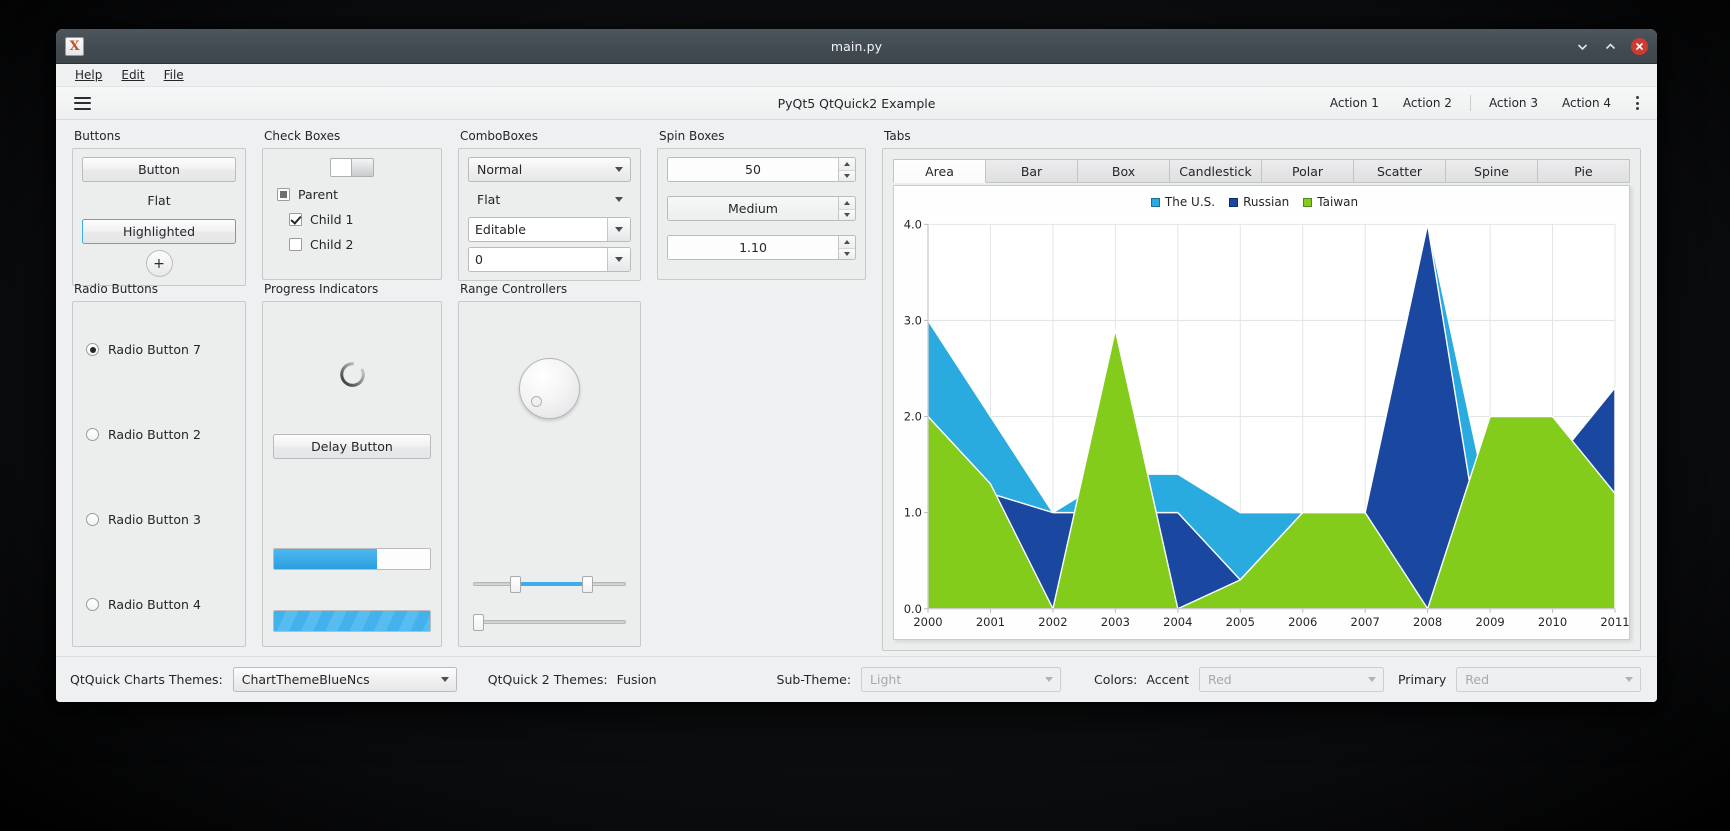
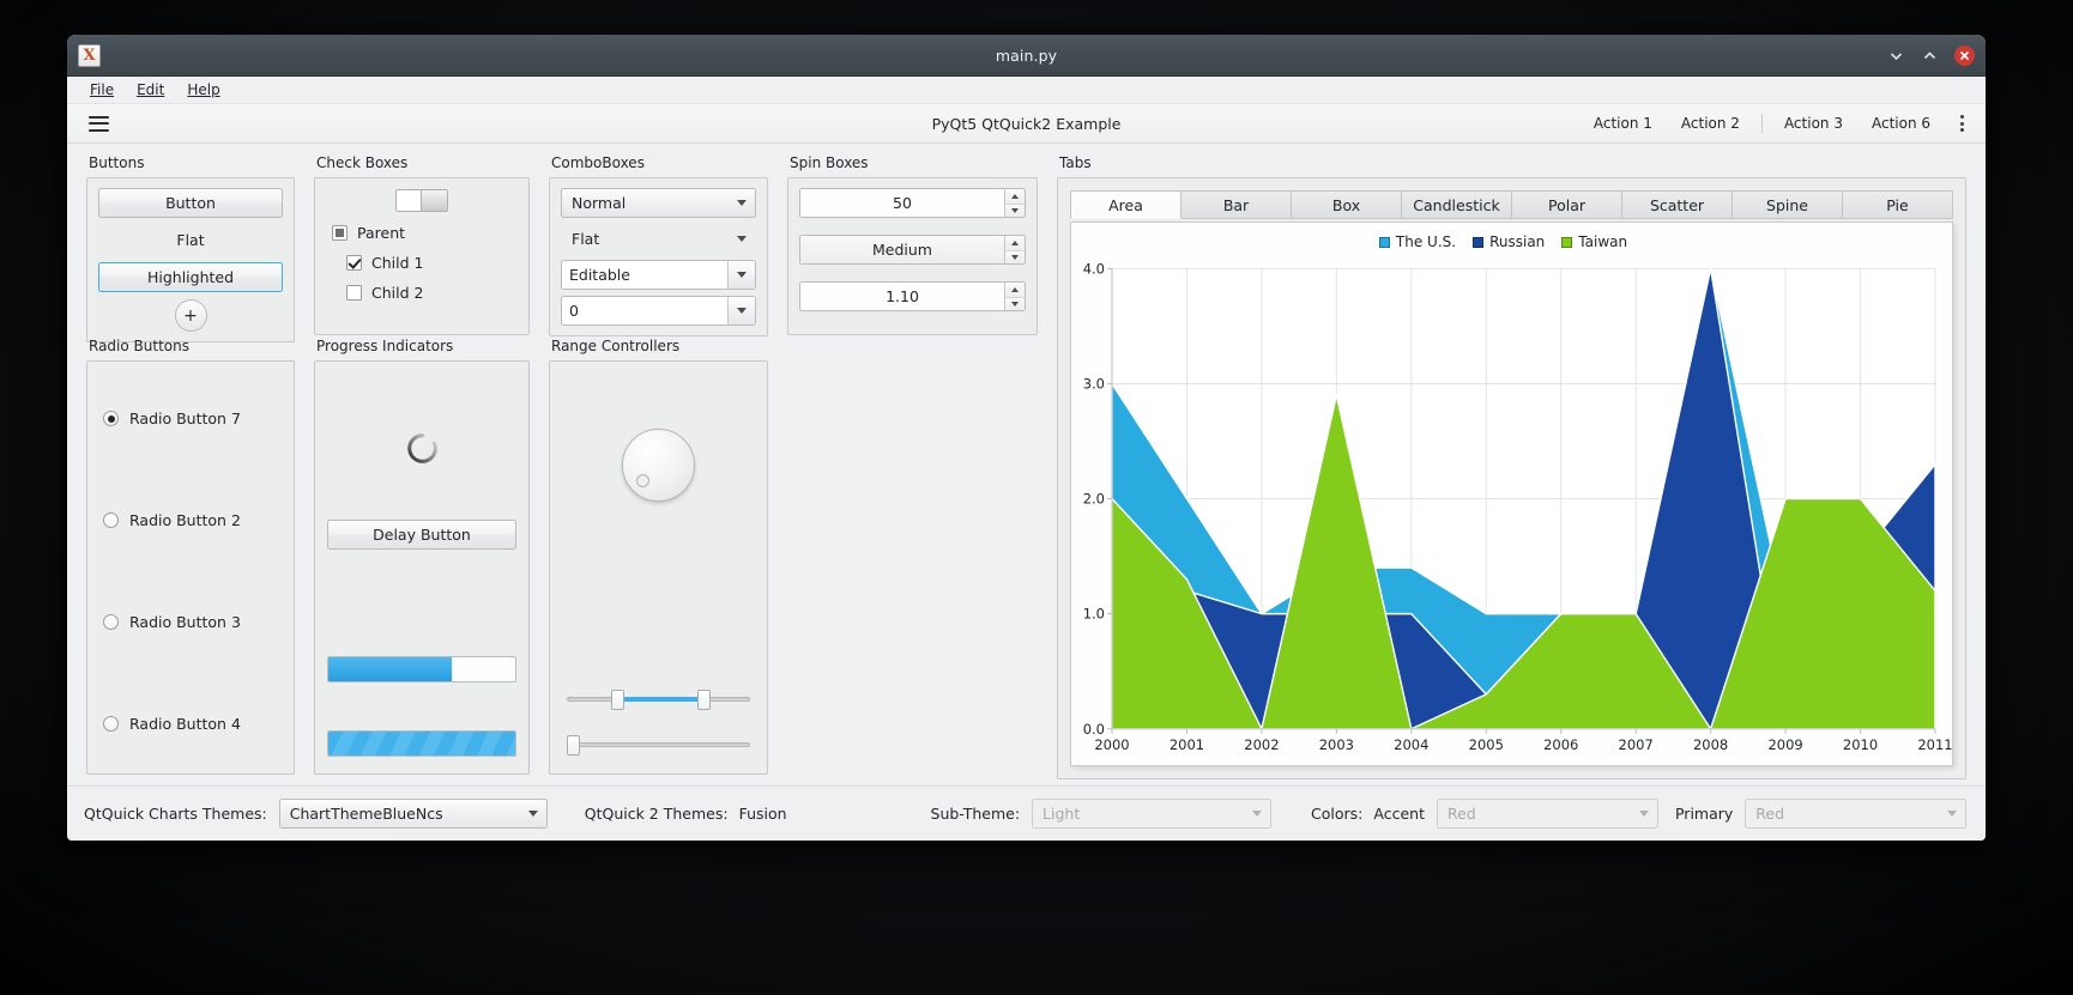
  X
  main.py
- Help
+ File
  Edit
- File
+ Help
  PyQt5 QtQuick2 Example
  Action 1
  Action 2
  Action 3
- Action 4
+ Action 6
  Buttons
  Button
  Flat
  Highlighted
  +
  Check Boxes
  Parent
  Child 1
  Child 2
  ComboBoxes
  Normal
  Flat
  Editable
  0
  Spin Boxes
  50
  Medium
  1.10
  Radio Buttons
  Radio Button 7
  Radio Button 2
  Radio Button 3
  Radio Button 4
  Progress Indicators
  Delay Button
  Range Controllers
  Tabs
  Area
  Bar
  Box
  Candlestick
  Polar
  Scatter
  Spine
  Pie
  The U.S.
  Russian
  Taiwan
  0.0
  1.0
  2.0
  3.0
  4.0
  2000
  2001
  2002
  2003
  2004
  2005
  2006
  2007
  2008
  2009
  2010
  2011
  QtQuick Charts Themes:
  ChartThemeBlueNcs
  QtQuick 2 Themes:
  Fusion
  Sub-Theme:
  Light
  Colors:
  Accent
  Red
  Primary
  Red
